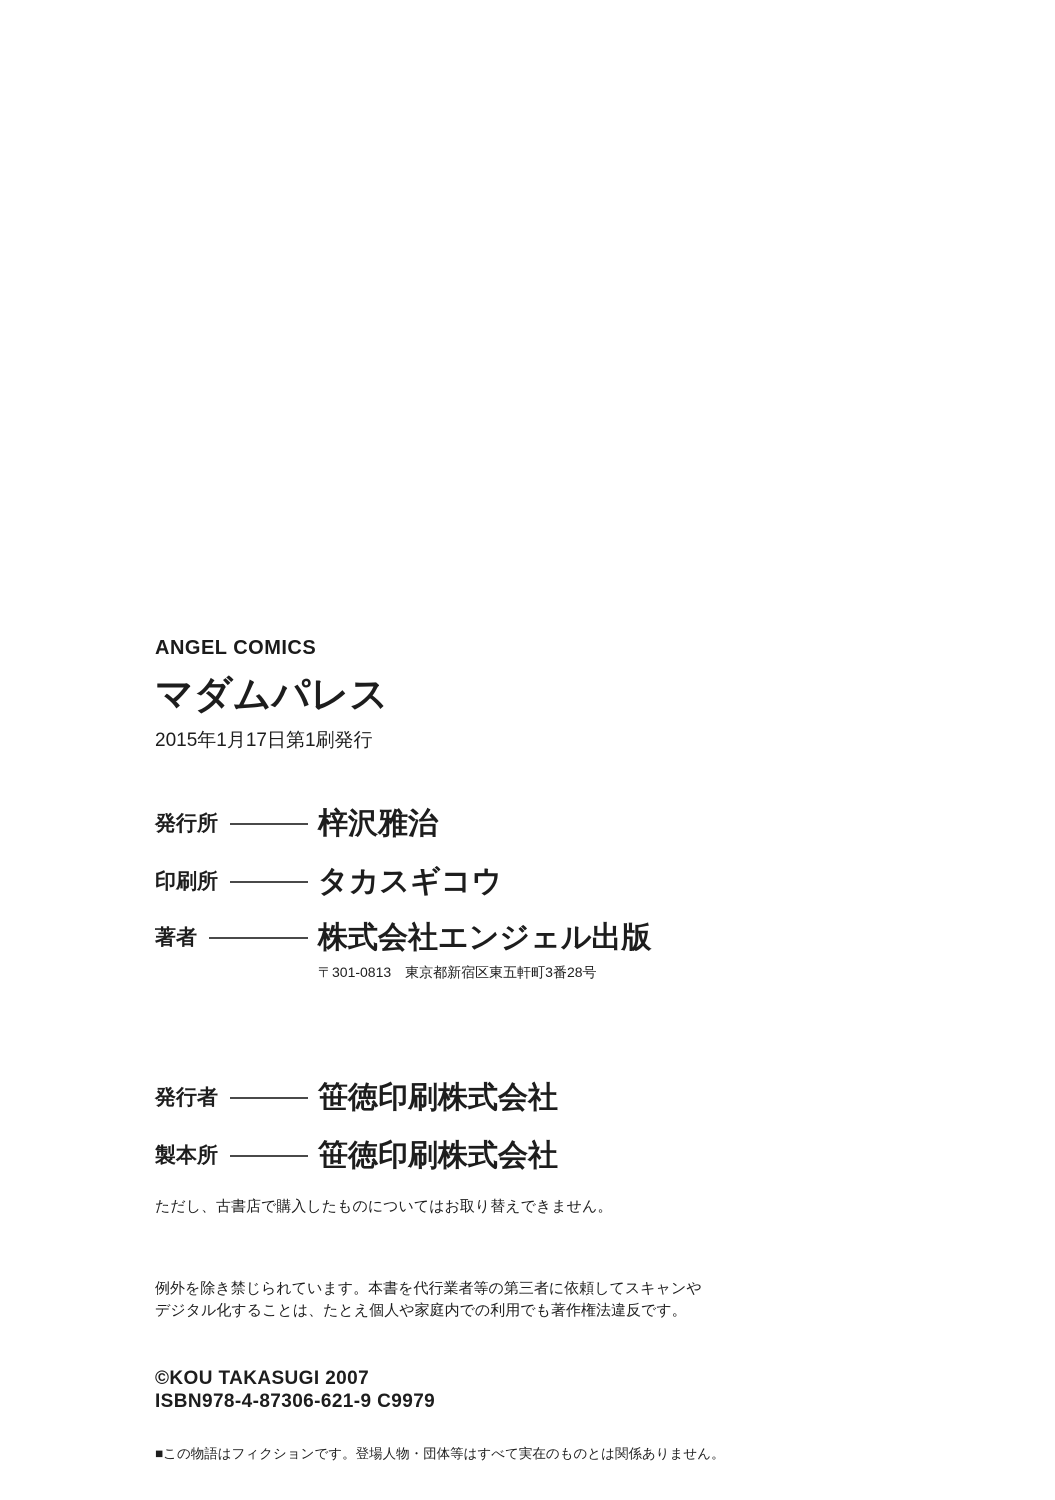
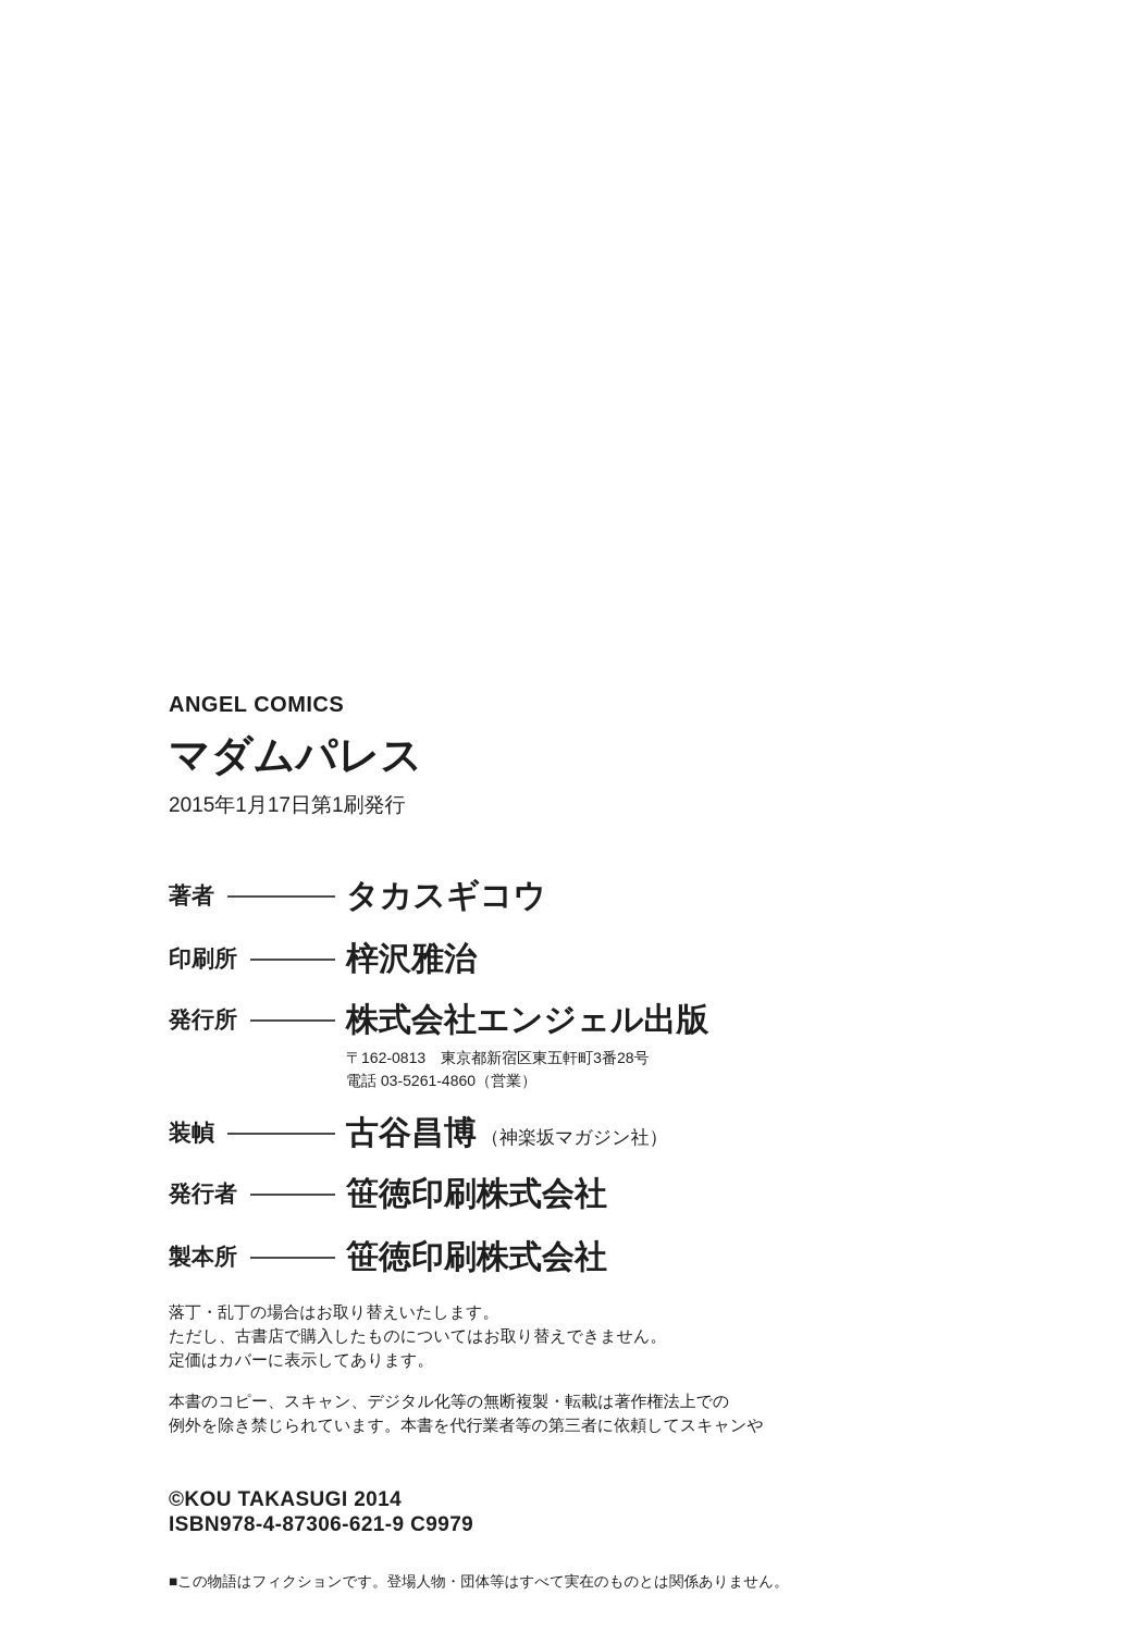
  ANGEL COMICS
  マダムパレス
  2015年1月17日第1刷発行
- 発行所
+ 著者
- 梓沢雅治
+ タカスギコウ
  印刷所
- タカスギコウ
+ 梓沢雅治
- 著者
+ 発行所
  株式会社エンジェル出版
- 〒301-0813 東京都新宿区東五軒町3番28号
+ 〒162-0813 東京都新宿区東五軒町3番28号
+ 電話 03-5261-4860（営業）
+ 装幀
+ 古谷昌博 （神楽坂マガジン社）
  発行者
  笹徳印刷株式会社
  製本所
  笹徳印刷株式会社
+ 落丁・乱丁の場合はお取り替えいたします。
  ただし、古書店で購入したものについてはお取り替えできません。
+ 定価はカバーに表示してあります。
+ 本書のコピー、スキャン、デジタル化等の無断複製・転載は著作権法上での
  例外を除き禁じられています。本書を代行業者等の第三者に依頼してスキャンや
- デジタル化することは、たとえ個人や家庭内での利用でも著作権法違反です。
- ©KOU TAKASUGI 2007
+ ©KOU TAKASUGI 2014
  ISBN978-4-87306-621-9 C9979
  ■この物語はフィクションです。登場人物・団体等はすべて実在のものとは関係ありません。
